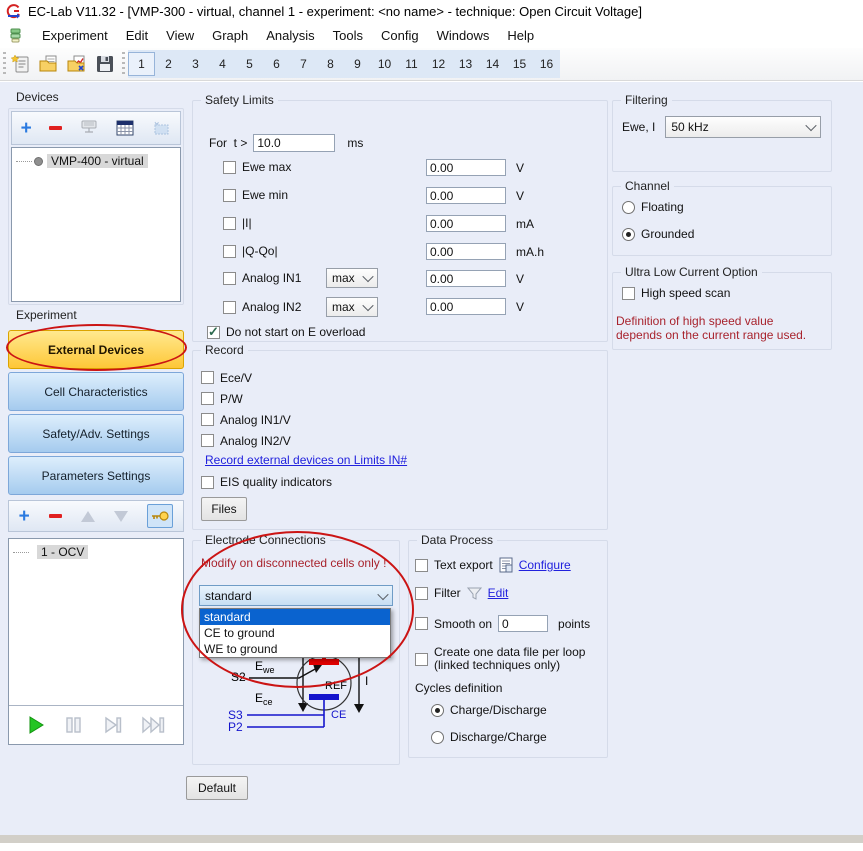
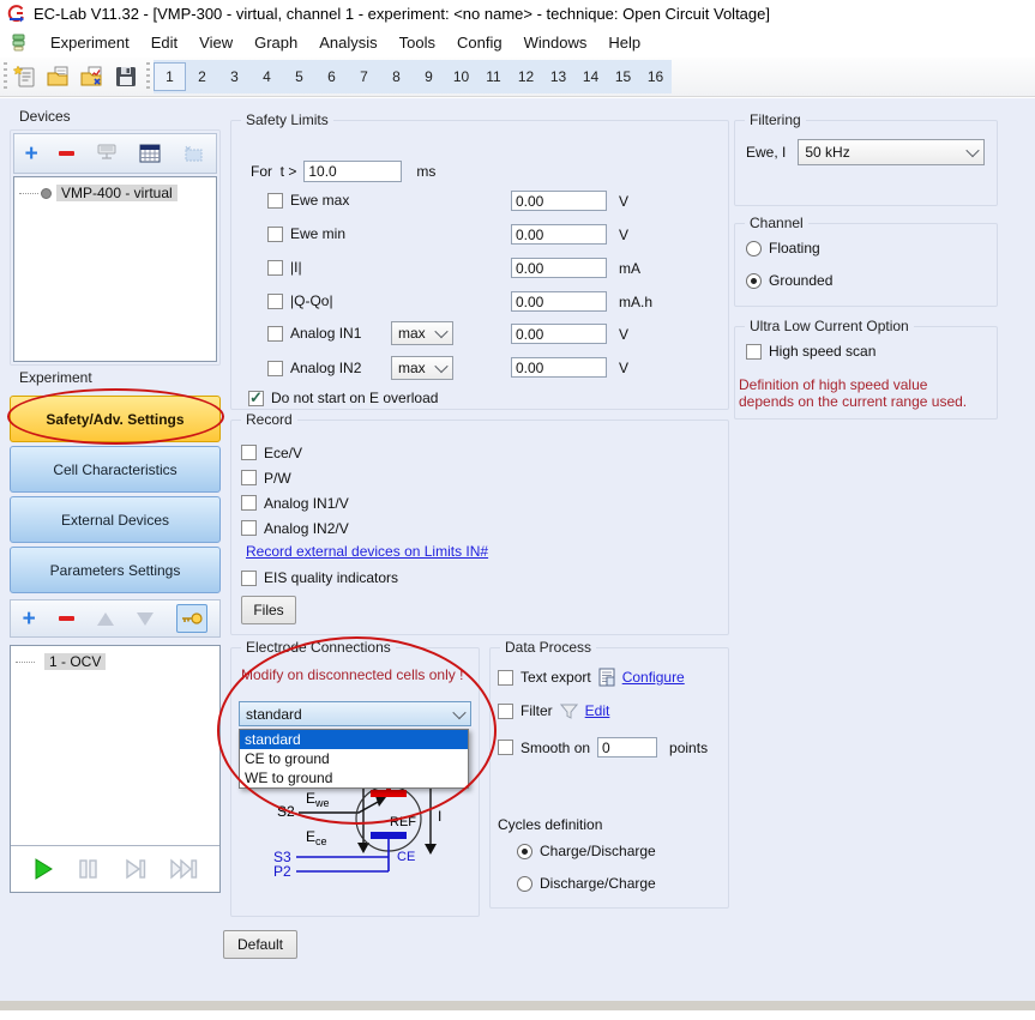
  EC-Lab V11.32 - [VMP-300 - virtual, channel 1 - experiment: <no name> - technique: Open Circuit Voltage]
  Experiment Edit View Graph Analysis Tools Config Windows Help
  1
  2
  3
  4
  5
  6
  7
  8
  9
  10
  11
  12
  13
  14
  15
  16
  Devices
  +
  VMP-400 - virtual
  Experiment
- External Devices
+ Safety/Adv. Settings
  Cell Characteristics
- Safety/Adv. Settings
+ External Devices
  Parameters Settings
  +
  1 - OCV
  Safety Limits
  For t >
  10.0
  ms
  Ewe max
  0.00
  V
  Ewe min
  0.00
  V
  |I|
  0.00
  mA
  |Q-Qo|
  0.00
  mA.h
  Analog IN1
  max
  0.00
  V
  Analog IN2
  max
  0.00
  V
  Do not start on E overload
  Record
  Ece/V
  P/W
  Analog IN1/V
  Analog IN2/V
  Record external devices on Limits IN#
  EIS quality indicators
  Files
  Electrode Connections
  Modify on disconnected cells only !
  standard
  standard
  CE to ground
  WE to ground
  Ewe
  S2
  REF
  Ece
  S3
  P2
  CE
  I
  Data Process
  Text export
  Configure
  Filter
  Edit
  Smooth on
  0
  points
- Create one data file per loop
- (linked techniques only)
  Cycles definition
  Charge/Discharge
  Discharge/Charge
  Default
  Filtering
  Ewe, I
  50 kHz
  Channel
  Floating
  Grounded
  Ultra Low Current Option
  High speed scan
  Definition of high speed value
  depends on the current range used.
